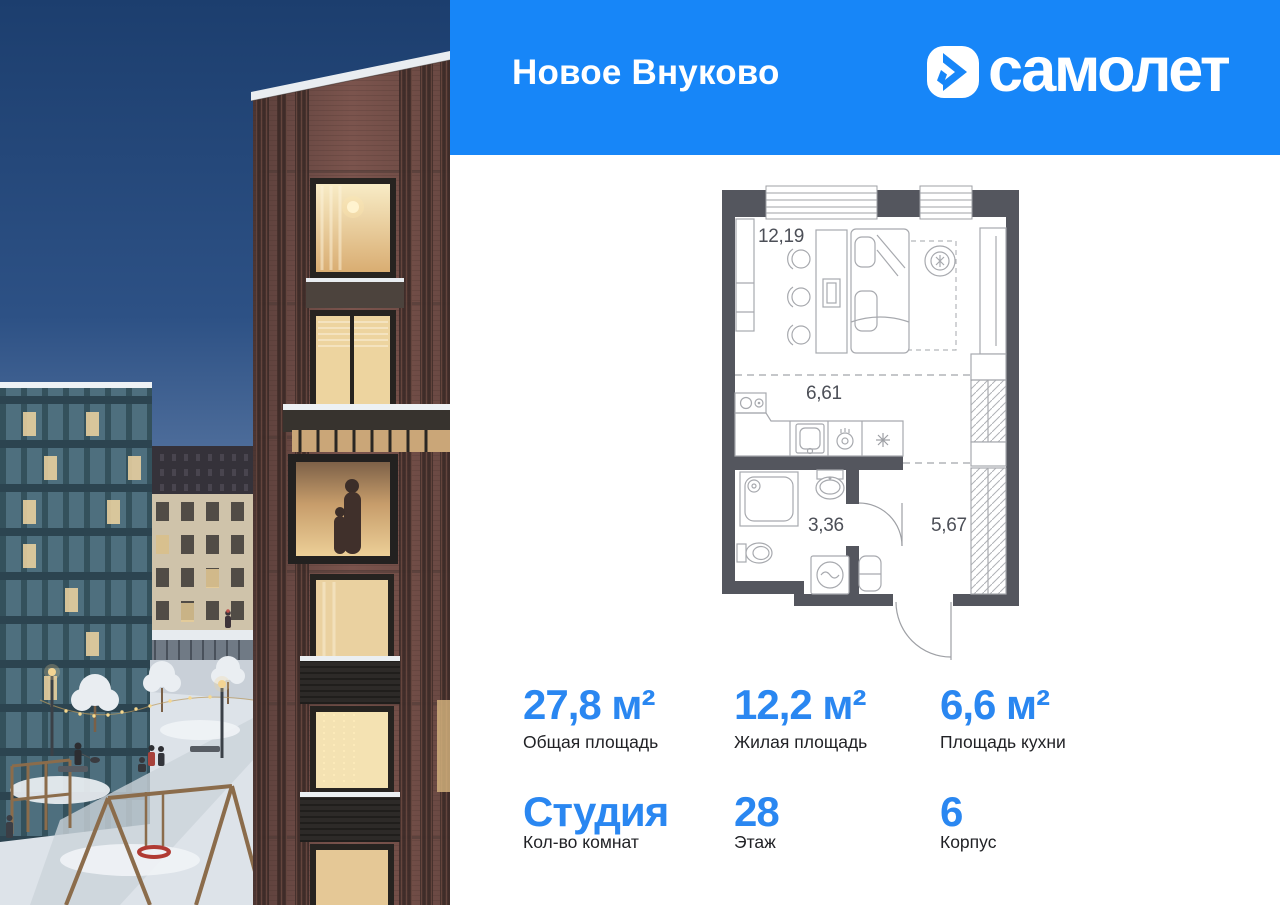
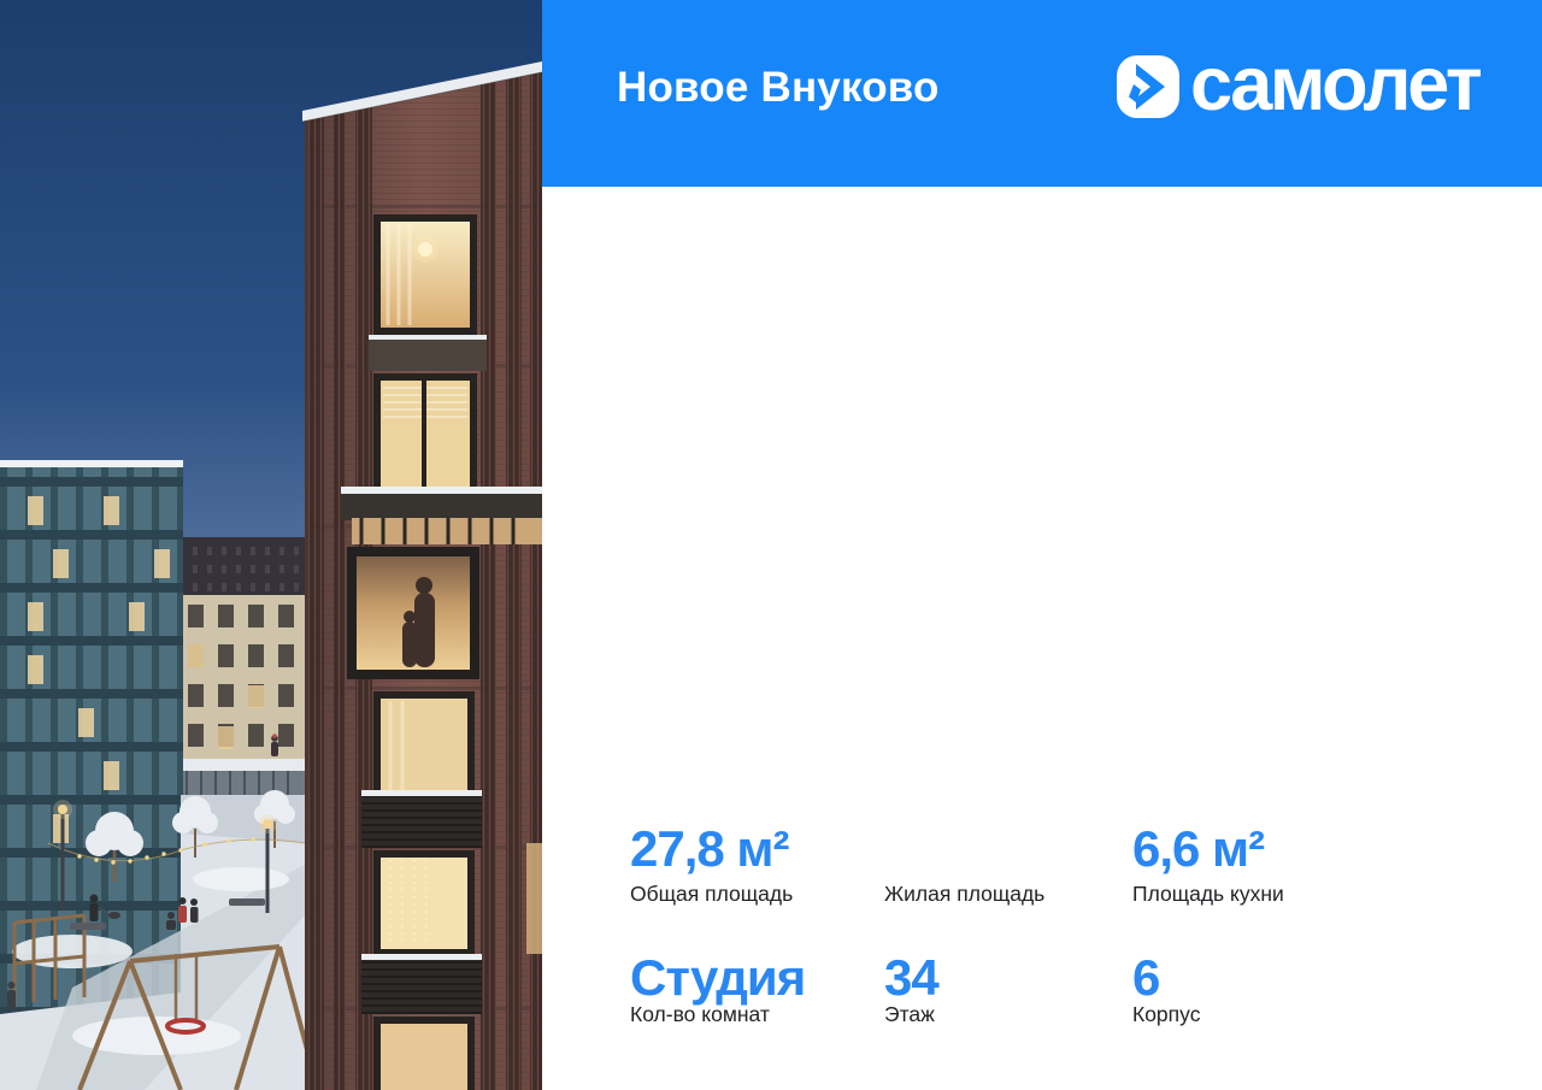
  Новое Внуково
  самолет
- 12,19
- 6,61
- 3,36
- 5,67
  27,8 м²
  Общая площадь
- 12,2 м²
  Жилая площадь
  6,6 м²
  Площадь кухни
  Студия
  Кол-во комнат
- 28
+ 34
  Этаж
  6
  Корпус
